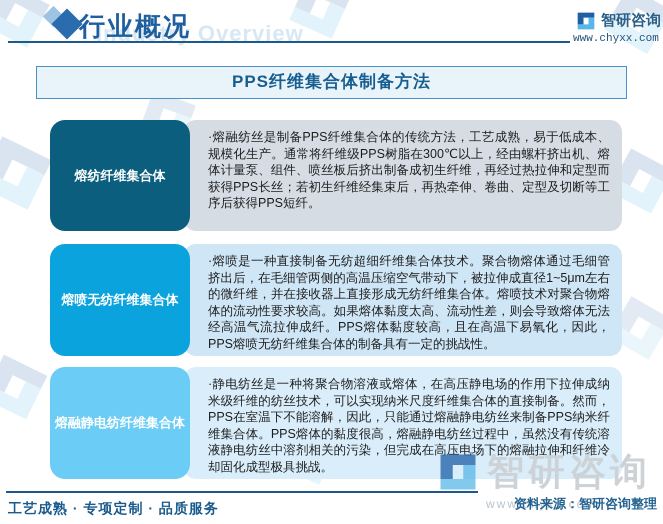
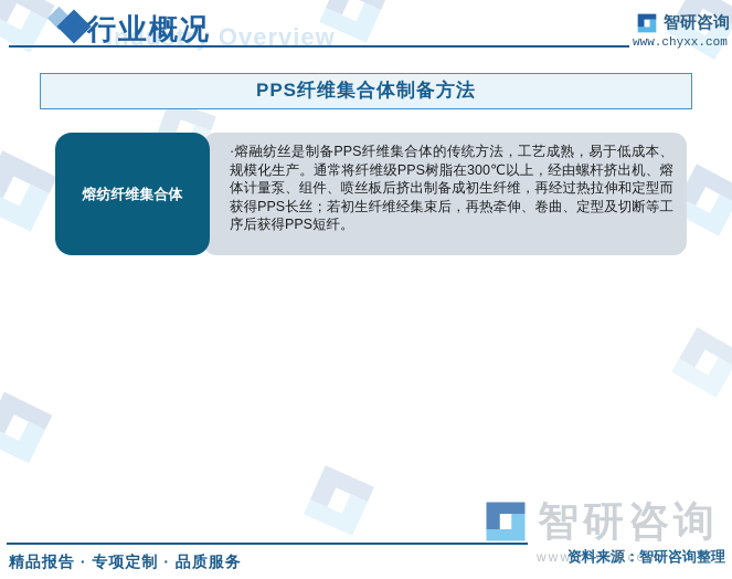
  Industry Overview
  行业概况
  智研咨询
  www.chyxx.com
  PPS纤维集合体制备方法
  ·熔融纺丝是制备PPS纤维集合体的传统方法，工艺成熟，易于低成本、规模化生产。通常将纤维级PPS树脂在300℃以上，经由螺杆挤出机、熔体计量泵、组件、喷丝板后挤出制备成初生纤维，再经过热拉伸和定型而获得PPS长丝；若初生纤维经集束后，再热牵伸、卷曲、定型及切断等工序后获得PPS短纤。
  熔纺纤维集合体
- ·熔喷是一种直接制备无纺超细纤维集合体技术。聚合物熔体通过毛细管挤出后，在毛细管两侧的高温压缩空气带动下，被拉伸成直径1~5μm左右的微纤维，并在接收器上直接形成无纺纤维集合体。熔喷技术对聚合物熔体的流动性要求较高。如果熔体黏度太高、流动性差，则会导致熔体无法经高温气流拉伸成纤。PPS熔体黏度较高，且在高温下易氧化，因此，PPS熔喷无纺纤维集合体的制备具有一定的挑战性。
- 熔喷无纺纤维集合体
- ·静电纺丝是一种将聚合物溶液或熔体，在高压静电场的作用下拉伸成纳米级纤维的纺丝技术，可以实现纳米尺度纤维集合体的直接制备。然而，PPS在室温下不能溶解，因此，只能通过熔融静电纺丝来制备PPS纳米纤维集合体。PPS熔体的黏度很高，熔融静电纺丝过程中，虽然没有传统溶液静电纺丝中溶剂相关的污染，但完成在高压电场下的熔融拉伸和纤维冷却固化成型极具挑战。
- 熔融静电纺纤维集合体
  智研咨询
  www.chyxx.com
- 工艺成熟 · 专项定制 · 品质服务
+ 精品报告 · 专项定制 · 品质服务
  资料来源：智研咨询整理
